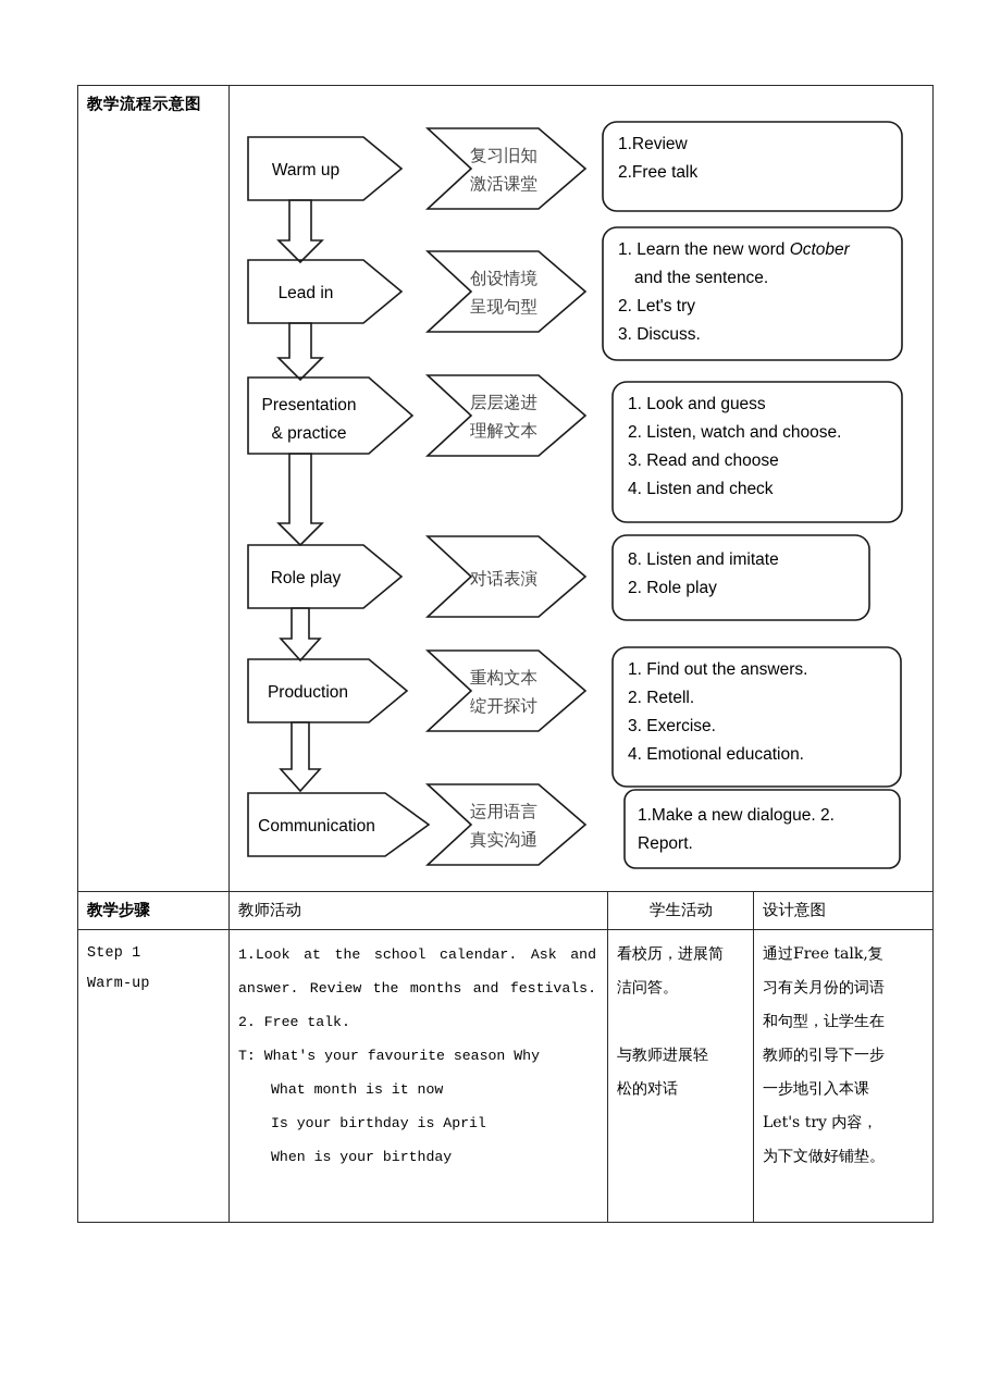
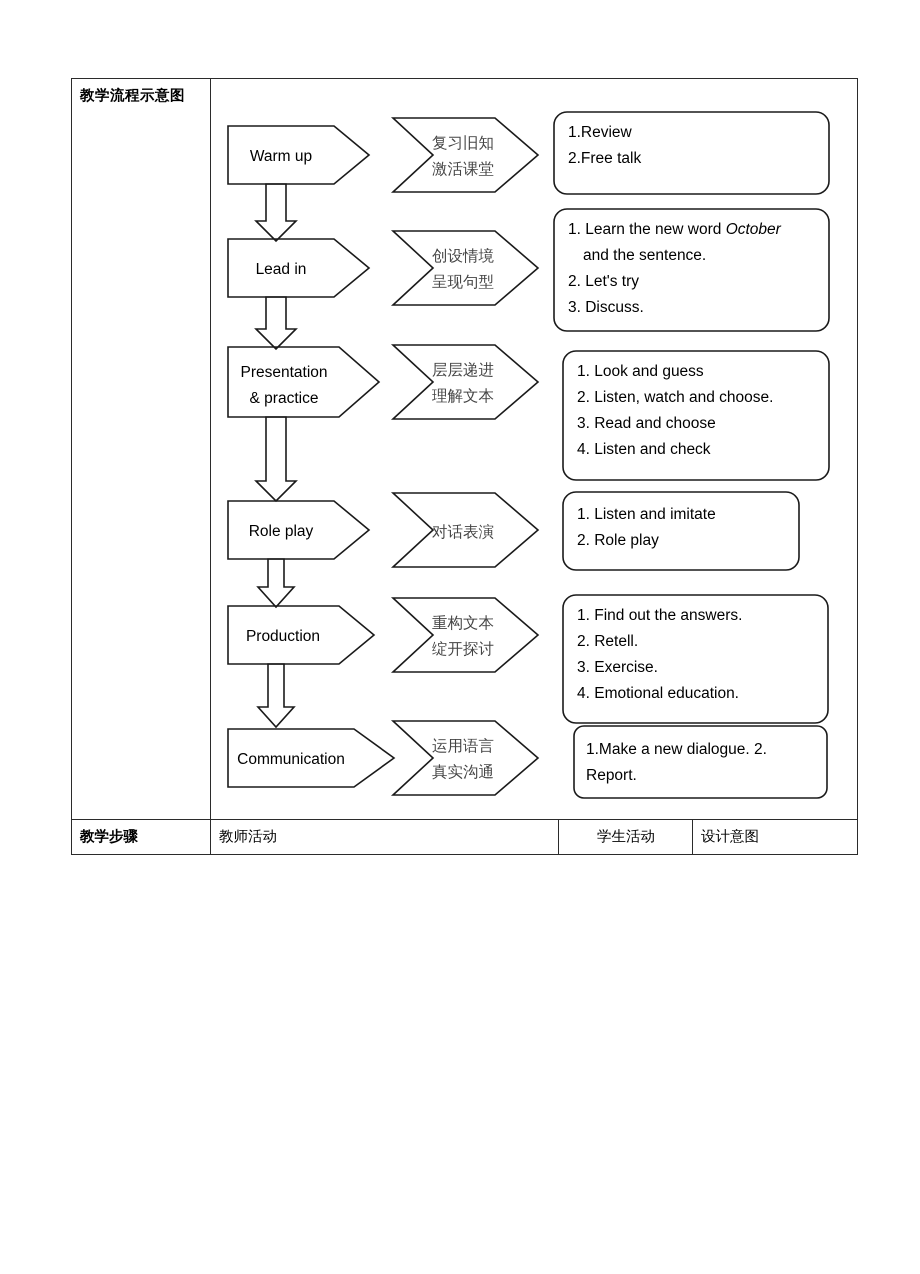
- 教学流程示意图	Warm up Lead in Presentation & practice Role play Production Communication 复习旧知 激活课堂 创设情境 呈现句型 层层递进 理解文本 对话表演 重构文本 绽开探讨 运用语言 真实沟通 1.Review 2.Free talk 1. Learn the new word October and the sentence. 2. Let's try 3. Discuss. 1. Look and guess 2. Listen, watch and choose. 3. Read and choose 4. Listen and check 8. Listen and imitate 2. Role play 1. Find out the answers. 2. Retell. 3. Exercise. 4. Emotional education. 1.Make a new dialogue. 2. Report.
+ 教学流程示意图	Warm up Lead in Presentation & practice Role play Production Communication 复习旧知 激活课堂 创设情境 呈现句型 层层递进 理解文本 对话表演 重构文本 绽开探讨 运用语言 真实沟通 1.Review 2.Free talk 1. Learn the new word October and the sentence. 2. Let's try 3. Discuss. 1. Look and guess 2. Listen, watch and choose. 3. Read and choose 4. Listen and check 1. Listen and imitate 2. Role play 1. Find out the answers. 2. Retell. 3. Exercise. 4. Emotional education. 1.Make a new dialogue. 2. Report.
  教学步骤	教师活动	学生活动	设计意图
- Step 1 Warm-up	1.Look at the school calendar. Ask and answer. Review the months and festivals. 2. Free talk. T: What's your favourite season Why What month is it now Is your birthday is April When is your birthday	看校历，进展简 洁问答。 与教师进展轻 松的对话	通过Free talk,复 习有关月份的词语 和句型，让学生在 教师的引导下一步 一步地引入本课 Let's try 内容， 为下文做好铺垫。
